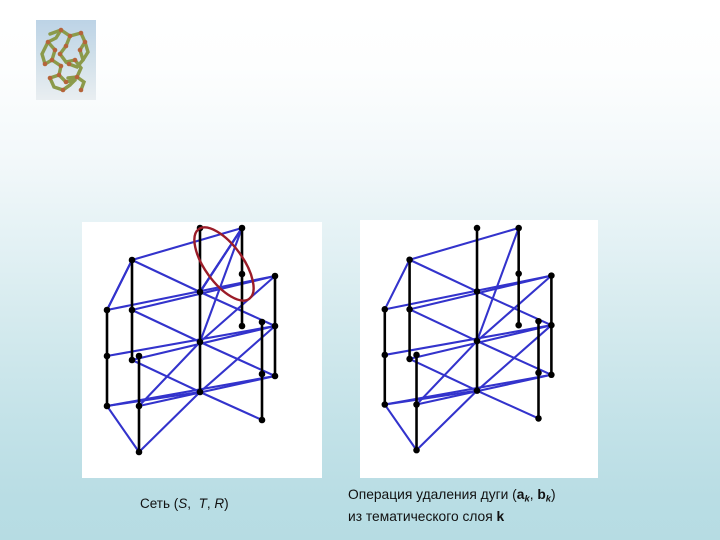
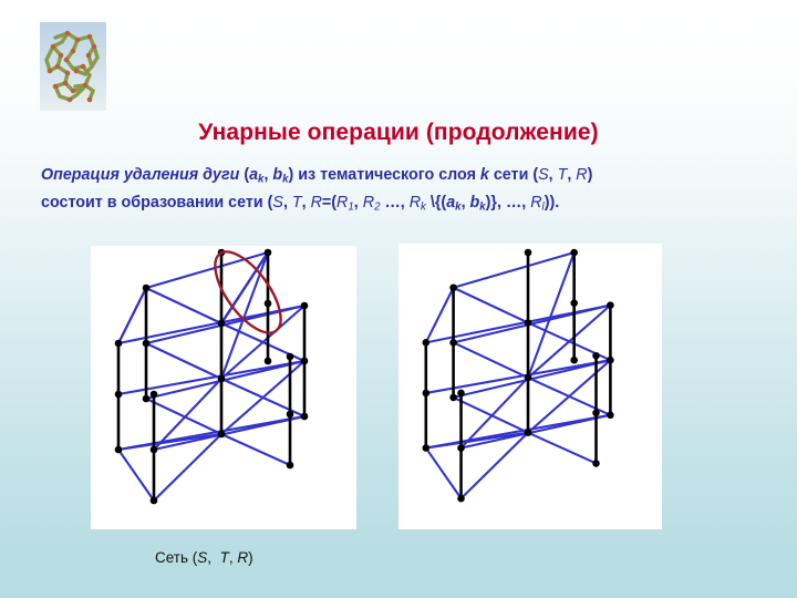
+ Унарные операции (продолжение)
+ Операция удаления дуги (ak, bk) из тематического слоя k сети (S, T, R)
+ состоит в образовании сети (S, T, R=(R1, R2 …, Rk \{(ak, bk)}, …, Rl)).
  Сеть (S, T, R)
- Операция удаления дуги (ak, bk)
- из тематического слоя k
